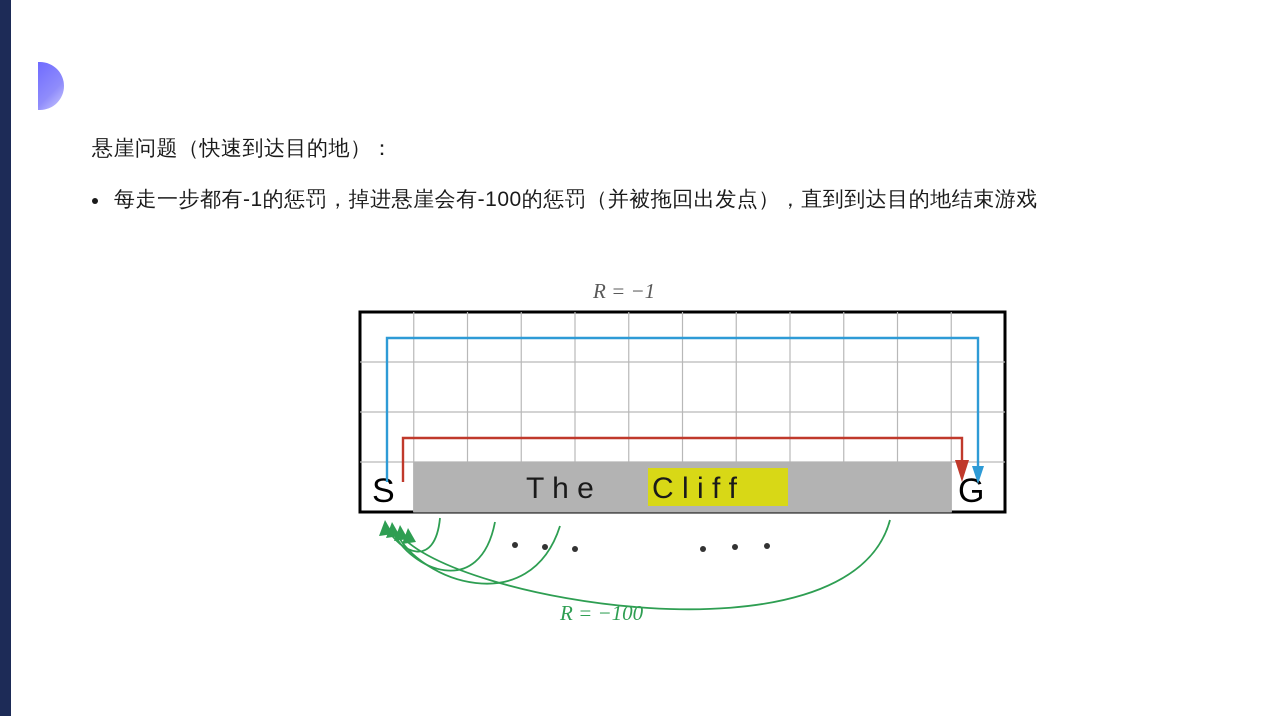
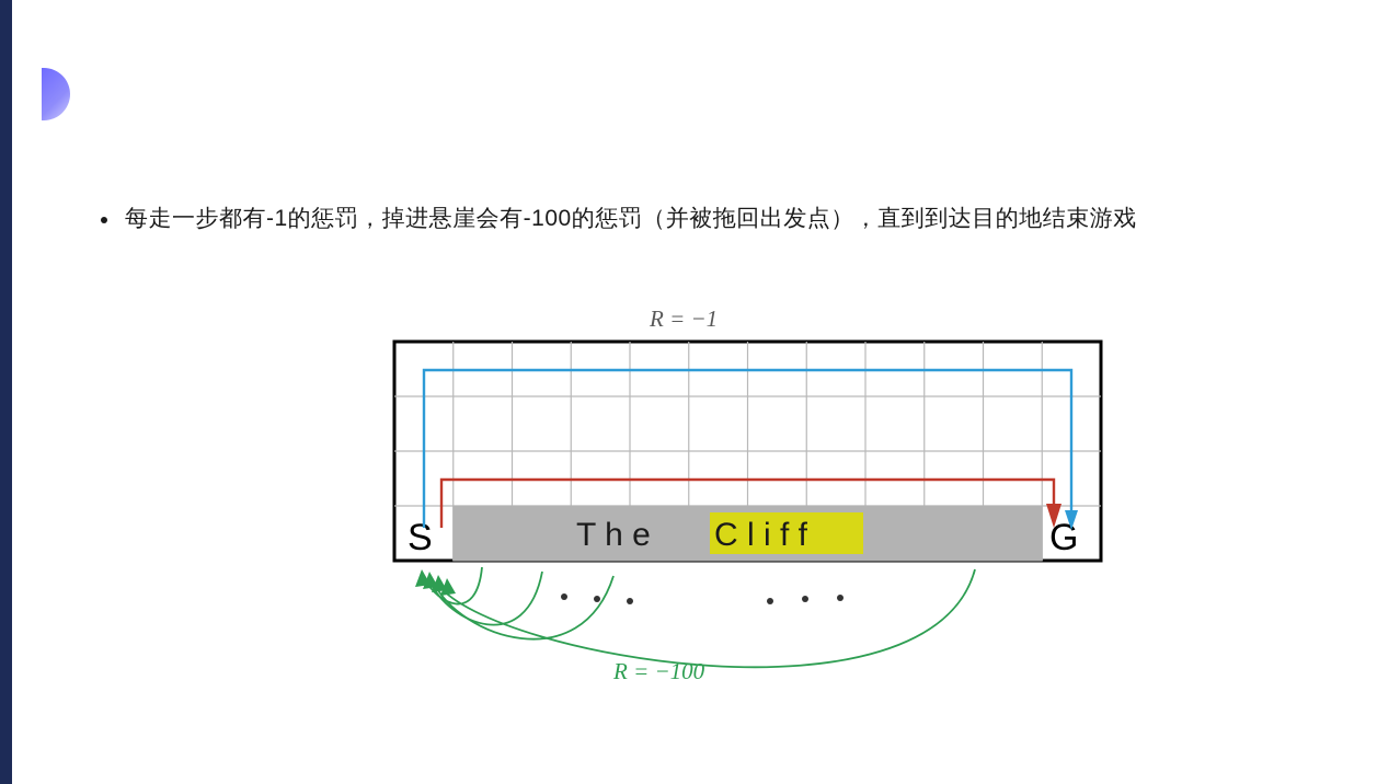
- 悬崖问题（快速到达目的地）：
  每走一步都有-1的惩罚，掉进悬崖会有-100的惩罚（并被拖回出发点），直到到达目的地结束游戏
  R = −1
  T h e
  C l i f f
  S
  G
  R = −100
